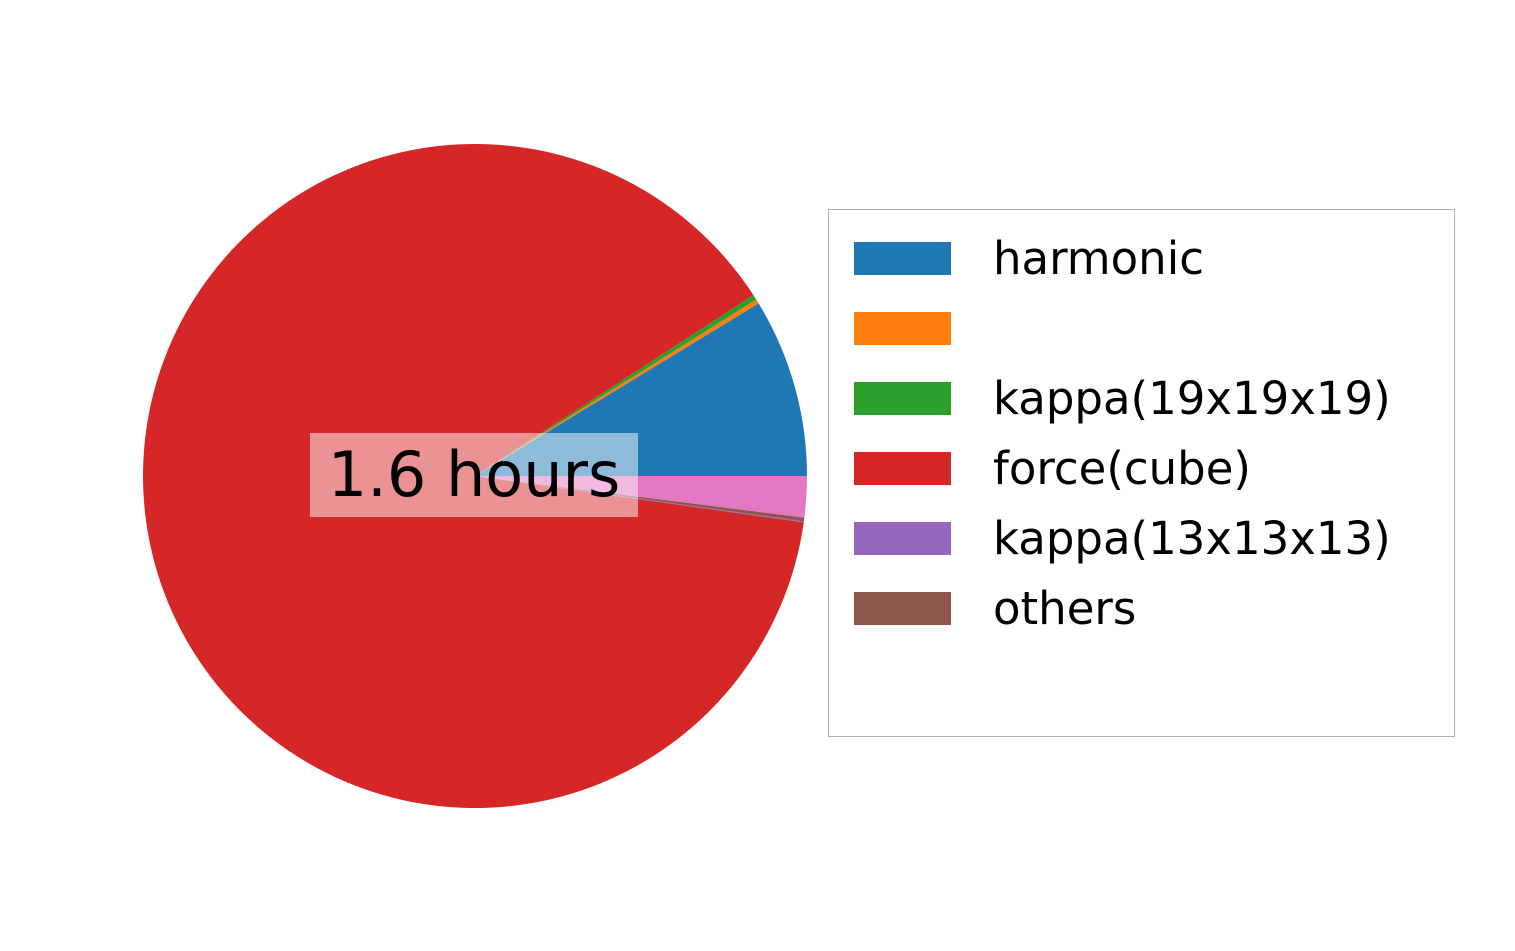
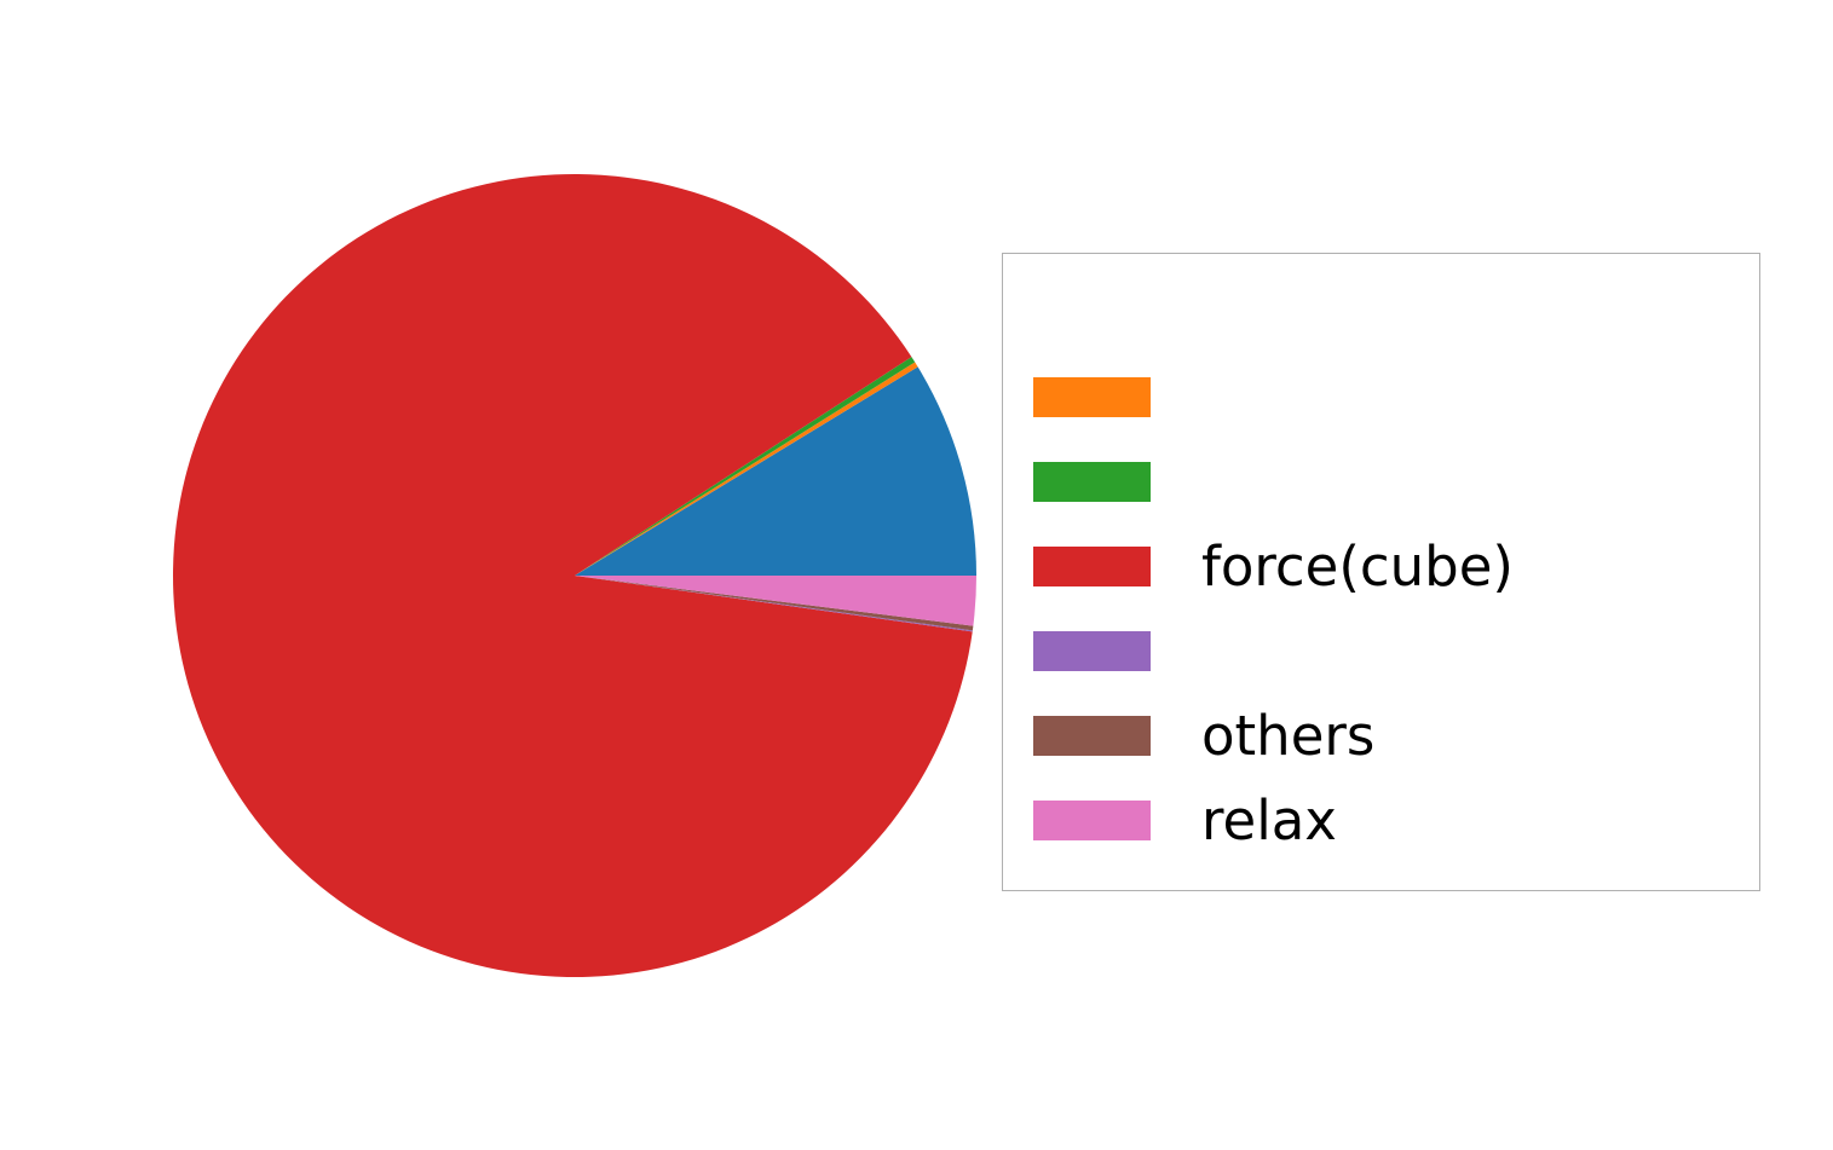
- 1.6 hours
- harmonic
- kappa(19x19x19)
  force(cube)
- kappa(13x13x13)
  others
+ relax
